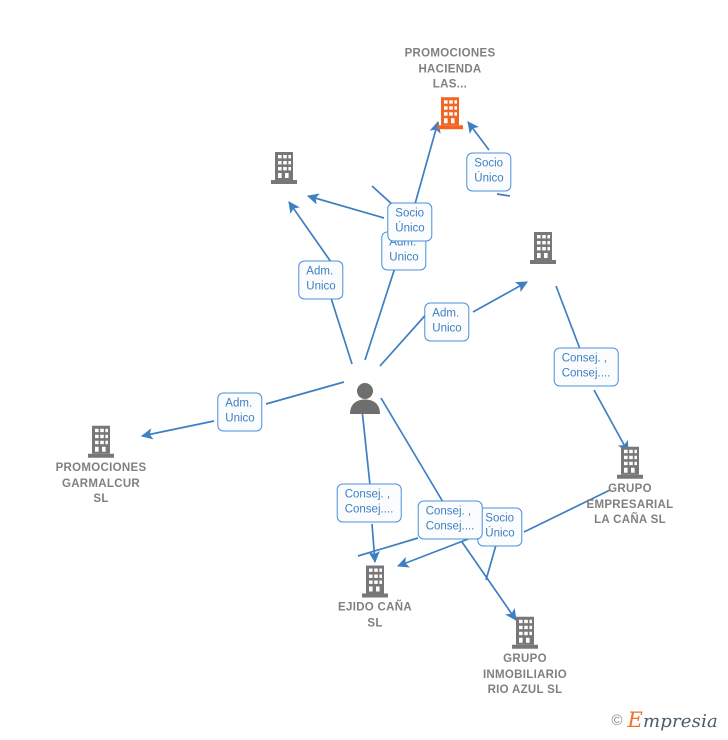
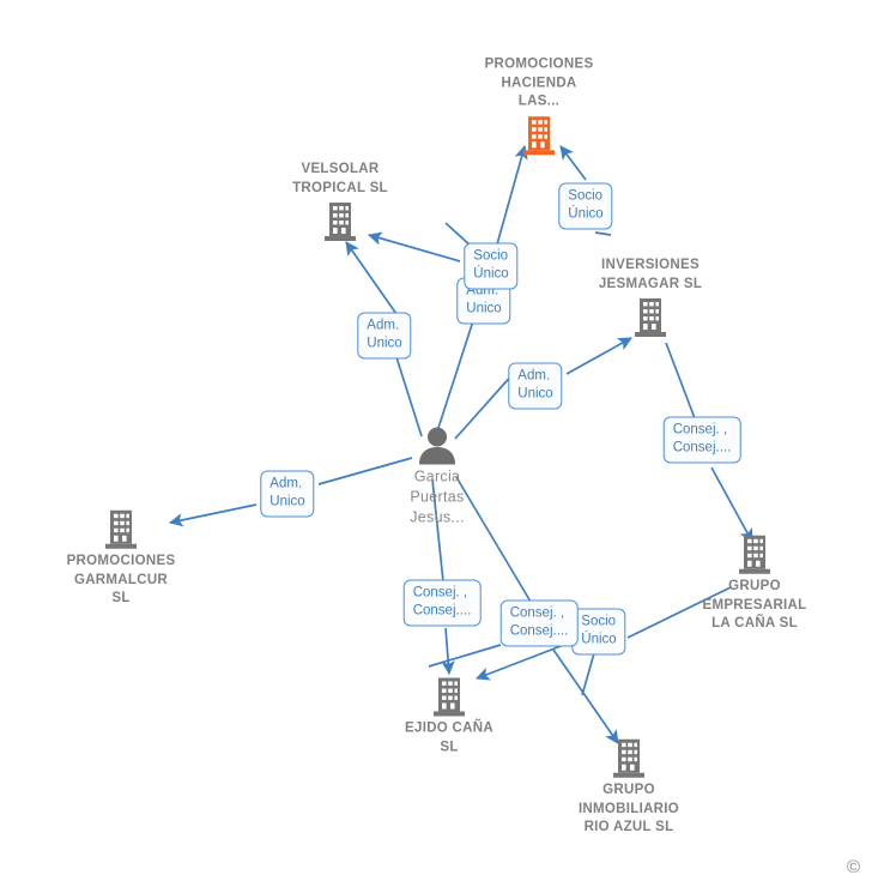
  PROMOCIONES
  HACIENDA
  LAS...
+ VELSOLAR
+ TROPICAL SL
+ INVERSIONES
+ JESMAGAR SL
+ Garcia
+ Puertas
+ Jesus...
  PROMOCIONES
  GARMALCUR
  SL
  GRUPO
  EMPRESARIAL
  LA CAÑA SL
  EJIDO CAÑA
  SL
  GRUPO
  INMOBILIARIO
  RIO AZUL SL
  Socio
  Único
  Adm.
  Unico
  Socio
  Único
  Adm.
  Unico
  Adm.
  Unico
  Consej. ,
  Consej....
  Adm.
  Unico
  Consej. ,
  Consej....
  Consej. ,
  Consej....
  Socio
  Único
  ©
- Empresia
